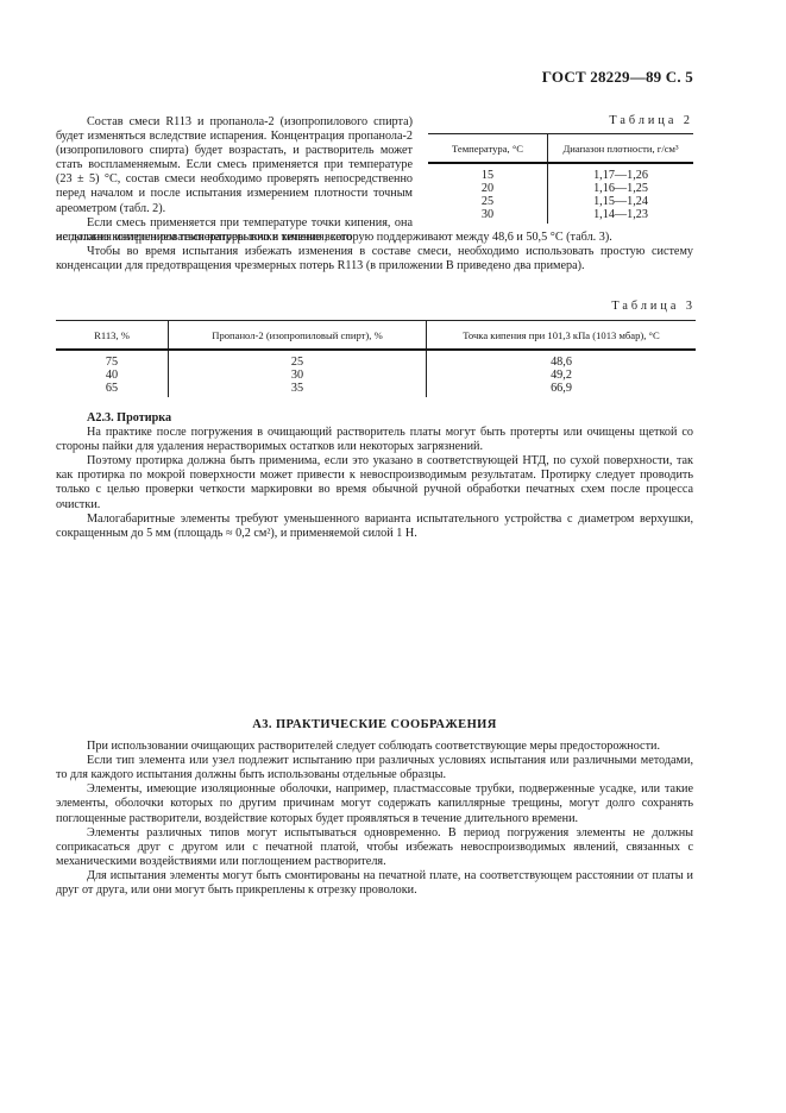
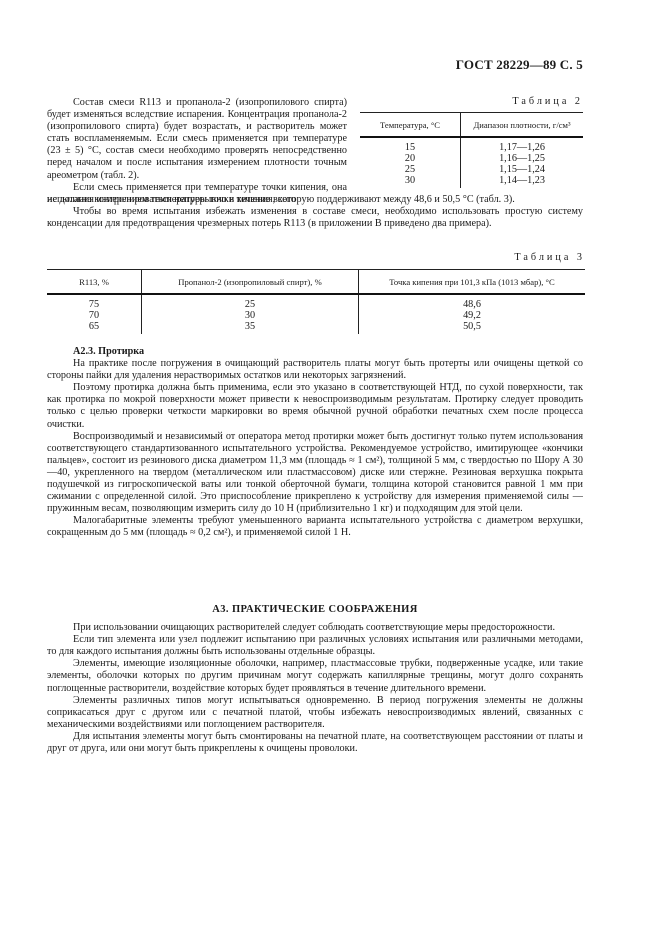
  ГОСТ 28229—89 С. 5
  Состав смеси R113 и пропанола-2 (изопропилового спирта) будет изменяться вследствие испарения. Концентрация пропанола-2 (изопропилового спирта) будет возрастать, и растворитель может стать воспламеняемым. Если смесь применяется при температуре (23 ± 5) °С, состав смеси необходимо проверять непосредственно перед началом и после испытания измерением плотности точным ареометром (табл. 2).
  Если смесь применяется при температуре точки кипения, она не должна контролироваться непрерывно в течение всего
  испытания измерением температуры точки кипения, которую поддерживают между 48,6 и 50,5 °С (табл. 3).
  Чтобы во время испытания избежать изменения в составе смеси, необходимо использовать простую систему конденсации для предотвращения чрезмерных потерь R113 (в приложении В приведено два примера).
  Таблица 2
  Температура, °С	Диапазон плотности, г/см³
  15	1,17—1,26
  20	1,16—1,25
  25	1,15—1,24
  30	1,14—1,23
  Таблица 3
  R113, %	Пропанол-2 (изопропиловый спирт), %	Точка кипения при 101,3 кПа (1013 мбар), °С
  75	25	48,6
- 40	30	49,2
+ 70	30	49,2
- 65	35	66,9
+ 65	35	50,5
  А2.3. Протирка
  На практике после погружения в очищающий растворитель платы могут быть протерты или очищены щеткой со стороны пайки для удаления нерастворимых остатков или некоторых загрязнений.
  Поэтому протирка должна быть применима, если это указано в соответствующей НТД, по сухой поверхности, так как протирка по мокрой поверхности может привести к невоспроизводимым результатам. Протирку следует проводить только с целью проверки четкости маркировки во время обычной ручной обработки печатных схем после процесса очистки.
+ Воспроизводимый и независимый от оператора метод протирки может быть достигнут только путем использования соответствующего стандартизованного испытательного устройства. Рекомендуемое устройство, имитирующее «кончики пальцев», состоит из резинового диска диаметром 11,3 мм (площадь ≈ 1 см²), толщиной 5 мм, с твердостью по Шору А 30—40, укрепленного на твердом (металлическом или пластмассовом) диске или стержне. Резиновая верхушка покрыта подушечкой из гигроскопической ваты или тонкой оберточной бумаги, толщина которой становится равной 1 мм при сжимании с определенной силой. Это приспособление прикреплено к устройству для измерения применяемой силы — пружинным весам, позволяющим измерить силу до 10 Н (приблизительно 1 кг) и подходящим для этой цели.
  Малогабаритные элементы требуют уменьшенного варианта испытательного устройства с диаметром верхушки, сокращенным до 5 мм (площадь ≈ 0,2 см²), и применяемой силой 1 Н.
  А3. ПРАКТИЧЕСКИЕ СООБРАЖЕНИЯ
  При использовании очищающих растворителей следует соблюдать соответствующие меры предосторожности.
  Если тип элемента или узел подлежит испытанию при различных условиях испытания или различными методами, то для каждого испытания должны быть использованы отдельные образцы.
  Элементы, имеющие изоляционные оболочки, например, пластмассовые трубки, подверженные усадке, или такие элементы, оболочки которых по другим причинам могут содержать капиллярные трещины, могут долго сохранять поглощенные растворители, воздействие которых будет проявляться в течение длительного времени.
  Элементы различных типов могут испытываться одновременно. В период погружения элементы не должны соприкасаться друг с другом или с печатной платой, чтобы избежать невоспроизводимых явлений, связанных с механическими воздействиями или поглощением растворителя.
- Для испытания элементы могут быть смонтированы на печатной плате, на соответствующем расстоянии от платы и друг от друга, или они могут быть прикреплены к отрезку проволоки.
+ Для испытания элементы могут быть смонтированы на печатной плате, на соответствующем расстоянии от платы и друг от друга, или они могут быть прикреплены к очищены проволоки.
